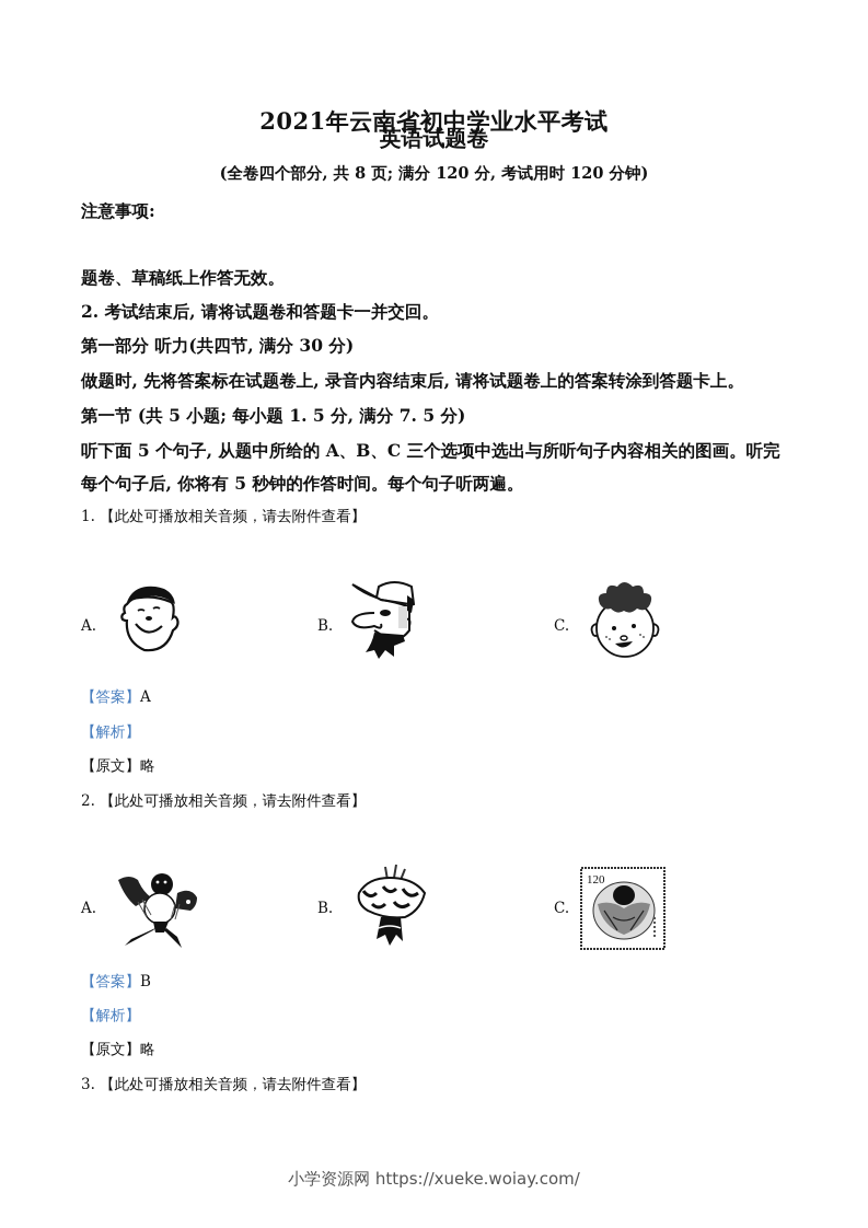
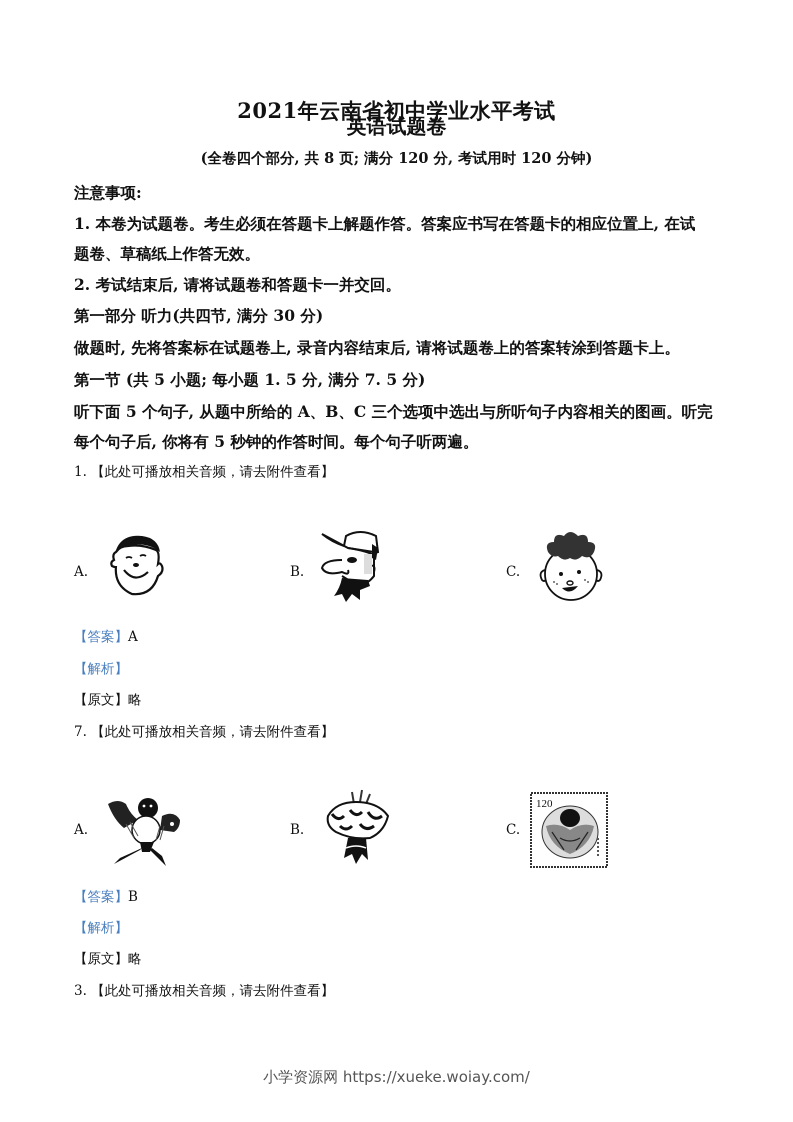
  2021年云南省初中学业水平考试
  英语试题卷
  (全卷四个部分, 共 8 页; 满分 120 分, 考试用时 120 分钟)
  注意事项:
+ 1. 本卷为试题卷。考生必须在答题卡上解题作答。答案应书写在答题卡的相应位置上, 在试
  题卷、草稿纸上作答无效。
  2. 考试结束后, 请将试题卷和答题卡一并交回。
  第一部分 听力(共四节, 满分 30 分)
  做题时, 先将答案标在试题卷上, 录音内容结束后, 请将试题卷上的答案转涂到答题卡上。
  第一节 (共 5 小题; 每小题 1. 5 分, 满分 7. 5 分)
  听下面 5 个句子, 从题中所给的 A、B、C 三个选项中选出与所听句子内容相关的图画。听完
  每个句子后, 你将有 5 秒钟的作答时间。每个句子听两遍。
  1. 【此处可播放相关音频，请去附件查看】
  A.
  B.
  C.
  【答案】A
  【解析】
  【原文】略
- 2. 【此处可播放相关音频，请去附件查看】
+ 7. 【此处可播放相关音频，请去附件查看】
  A.
  B.
  C.
  120
  【答案】B
  【解析】
  【原文】略
  3. 【此处可播放相关音频，请去附件查看】
  小学资源网 https://xueke.woiay.com/
